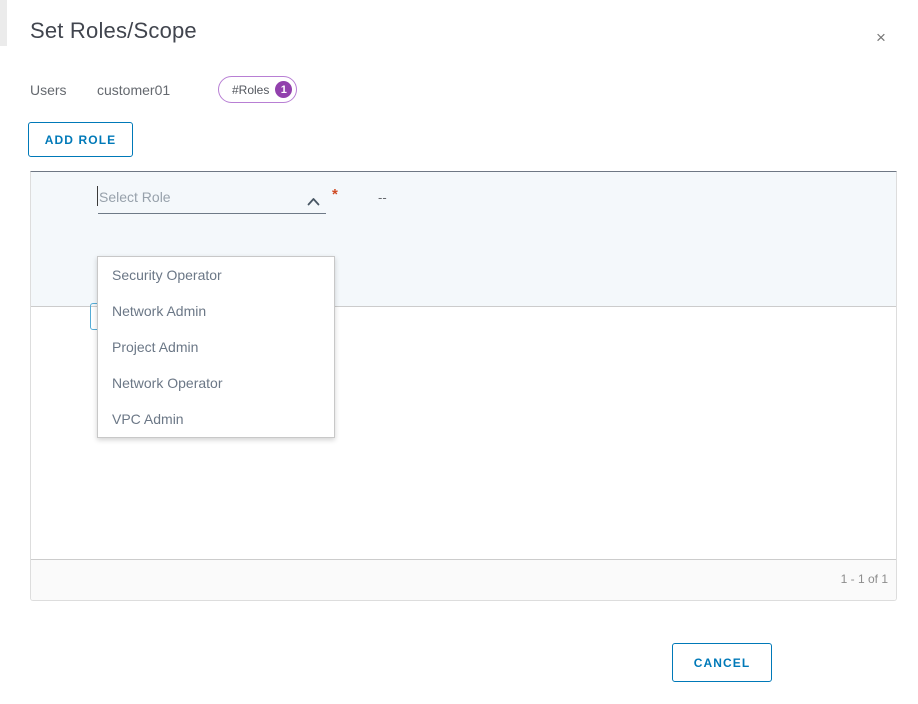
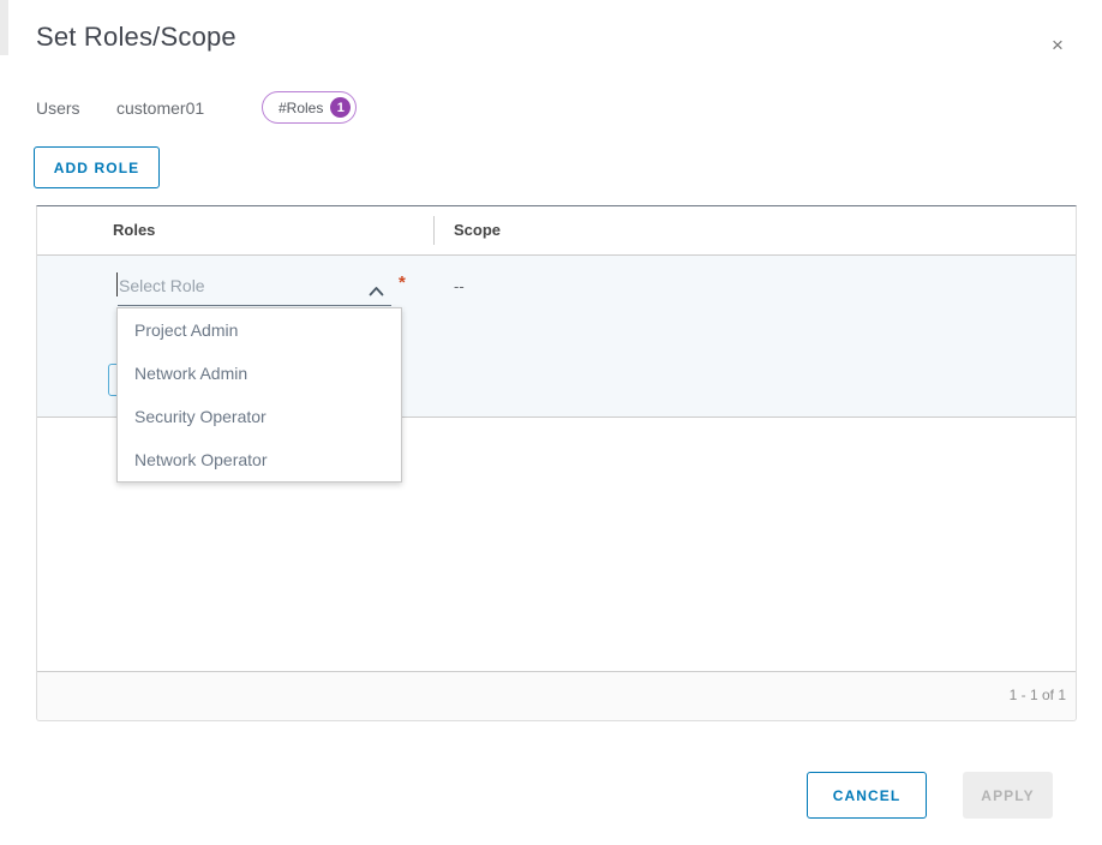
  Set Roles/Scope
  ×
  Users
  customer01
  #Roles
  1
  ADD ROLE
+ Roles
+ Scope
  Select Role
  *
  --
  1 - 1 of 1
- Security Operator
+ Project Admin
  Network Admin
- Project Admin
+ Security Operator
  Network Operator
- VPC Admin
  CANCEL
+ APPLY
